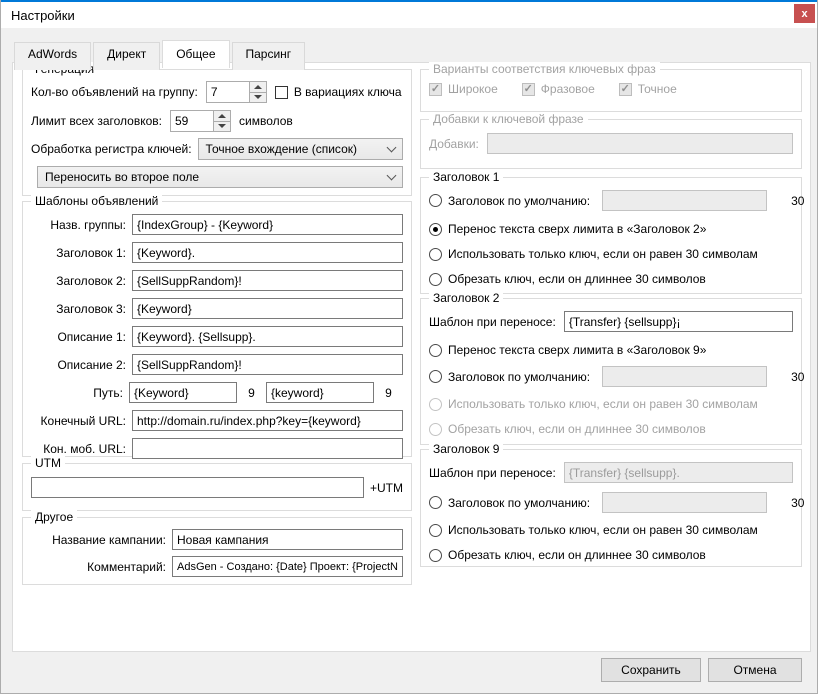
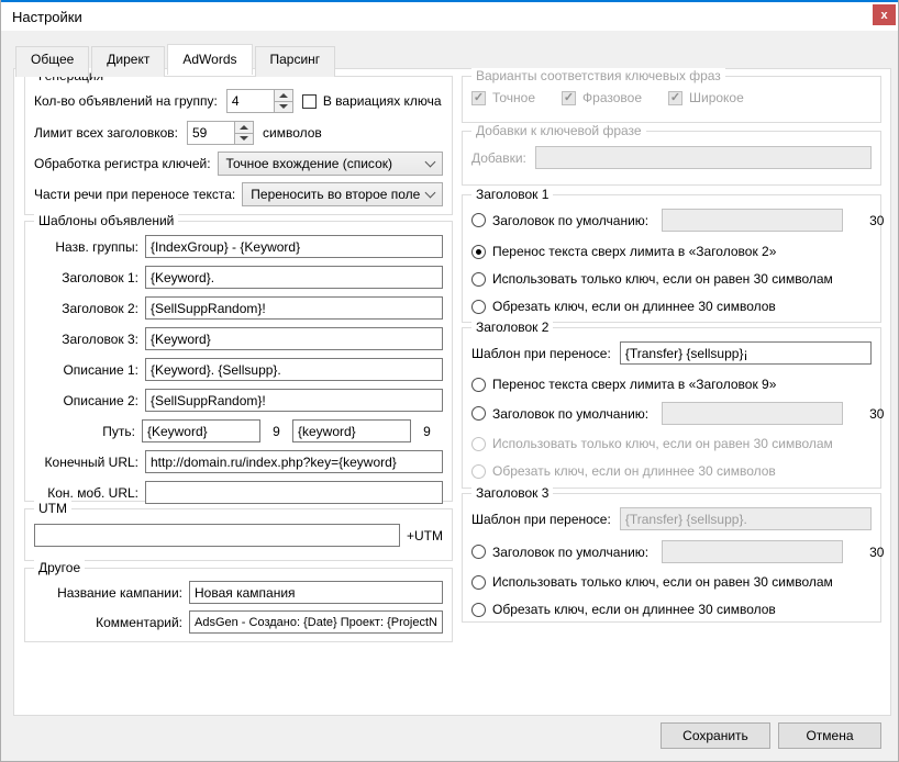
  Настройки
  x
- AdWords
+ Общее
  Директ
- Общее
+ AdWords
  Парсинг
  Кол-во объявлений на группу:
- 7
+ 4
  В вариациях ключа
  Лимит всех заголовков:
  59
  символов
  Обработка регистра ключей:
  Точное вхождение (список)
+ Части речи при переносе текста:
  Переносить во второе поле
  Шаблоны объявлений
  Назв. группы:
  {IndexGroup} - {Keyword}
  Заголовок 1:
  {Keyword}.
  Заголовок 2:
  {SellSuppRandom}!
  Заголовок 3:
  {Keyword}
  Описание 1:
  {Keyword}. {Sellsupp}.
  Описание 2:
  {SellSuppRandom}!
  Путь:
  {Keyword}
  9
  {keyword}
  9
  Конечный URL:
  http://domain.ru/index.php?key={keyword}
  Кон. моб. URL:
  UTM
  +UTM
  Другое
  Название кампании:
  Новая кампания
  Комментарий:
  AdsGen - Создано: {Date} Проект: {ProjectN
  Варианты соответствия ключевых фраз
  ✓
- Широкое
+ Точное
  ✓
  Фразовое
  ✓
- Точное
+ Широкое
  Добавки к ключевой фразе
  Добавки:
  Заголовок 1
  Заголовок по умолчанию:
  30
  Перенос текста сверх лимита в «Заголовок 2»
  Использовать только ключ, если он равен 30 символам
  Обрезать ключ, если он длиннее 30 символов
  Заголовок 2
  Шаблон при переносе:
  {Transfer} {sellsupp}¡
  Перенос текста сверх лимита в «Заголовок 9»
  Заголовок по умолчанию:
  30
  Использовать только ключ, если он равен 30 символам
  Обрезать ключ, если он длиннее 30 символов
- Заголовок 9
+ Заголовок 3
  Шаблон при переносе:
  {Transfer} {sellsupp}.
  Заголовок по умолчанию:
  30
  Использовать только ключ, если он равен 30 символам
  Обрезать ключ, если он длиннее 30 символов
  Сохранить
  Отмена
